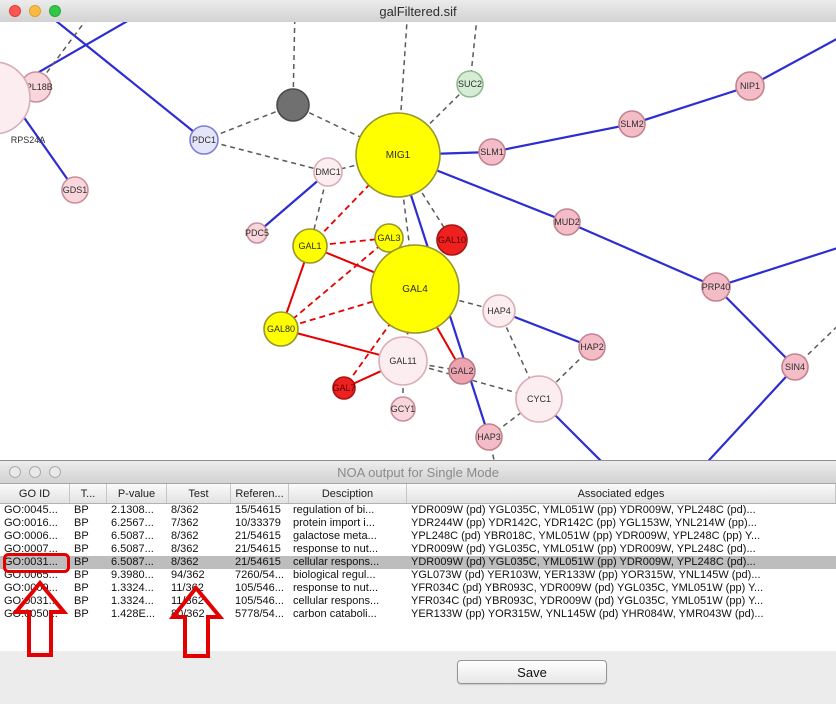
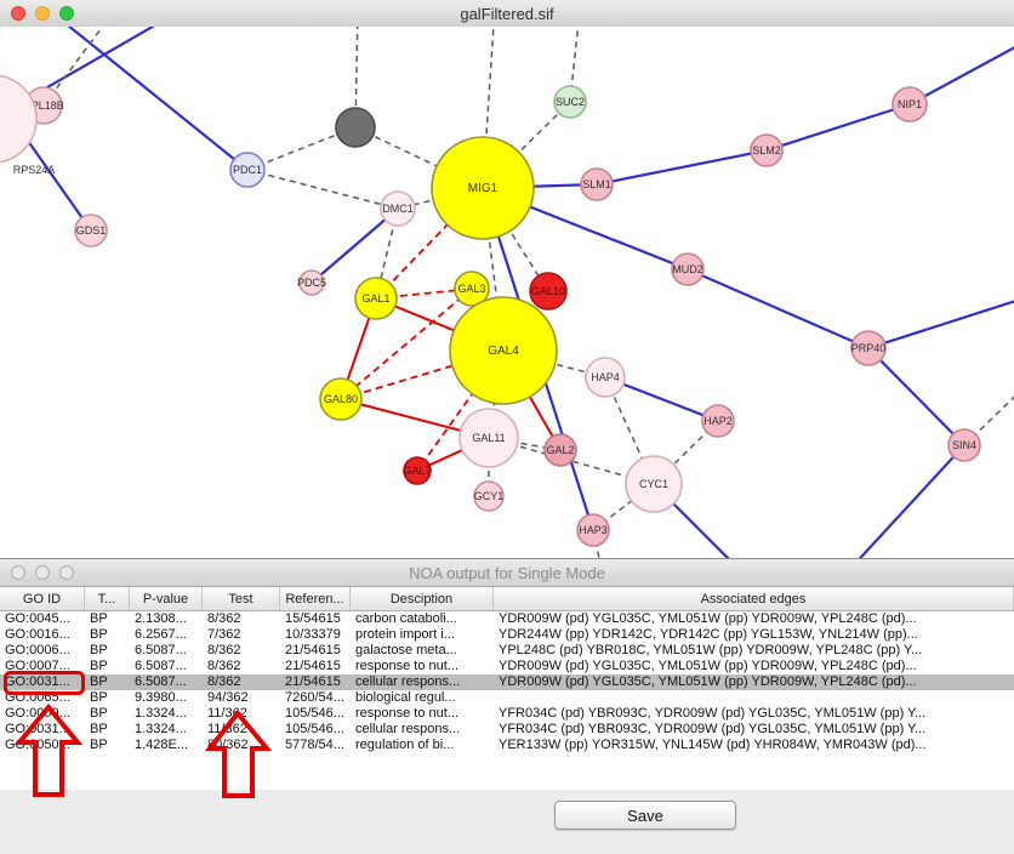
  galFiltered.sif
  RPS24A
  GDS1
  PDC1
  MIG1
  SUC2
  SLM1
  SLM2
  NIP1
  PDC5
  DMC1
  GAL1
  GAL3
  GAL10
  MUD2
  GAL4
  HAP4
  HAP2
  PRP40
  SIN4
  GAL80
  GAL11
  GAL2
  GAL7
  GCY1
  CYC1
  HAP3
  NOA output for Single Mode
  GO ID
  T...
  P-value
  Test
  Referen...
  Desciption
  Associated edges
  GO:0045...
  BP
  2.1308...
  8/362
  15/54615
- regulation of bi...
+ carbon cataboli...
  YDR009W (pd) YGL035C, YML051W (pp) YDR009W, YPL248C (pd)...
  GO:0016...
  BP
  6.2567...
  7/362
  10/33379
  protein import i...
  YDR244W (pp) YDR142C, YDR142C (pp) YGL153W, YNL214W (pp)...
  GO:0006...
  BP
  6.5087...
  8/362
  21/54615
  galactose meta...
  YPL248C (pd) YBR018C, YML051W (pp) YDR009W, YPL248C (pp) Y...
  GO:0007...
  BP
  6.5087...
  8/362
  21/54615
  response to nut...
  YDR009W (pd) YGL035C, YML051W (pp) YDR009W, YPL248C (pd)...
  GO:0031...
  BP
  6.5087...
  8/362
  21/54615
  cellular respons...
  YDR009W (pd) YGL035C, YML051W (pp) YDR009W, YPL248C (pd)...
  GO:0065...
  BP
  9.3980...
  94/362
  7260/54...
  biological regul...
- YGL073W (pd) YER103W, YER133W (pp) YOR315W, YNL145W (pd)...
  GO:00...
  BP
  1.3324...
  11/32
  105/546...
  response to nut...
  YFR034C (pd) YBR093C, YDR009W (pd) YGL035C, YML051W (pp) Y...
  BP
  1.3324...
  11362
  105/546...
  cellular respons...
  YFR034C (pd) YBR093C, YDR009W (pd) YGL035C, YML051W (pp) Y...
  BP
  1.428E...
  0/362
  5778/54...
- carbon cataboli...
+ regulation of bi...
  YER133W (pp) YOR315W, YNL145W (pd) YHR084W, YMR043W (pd)...
  Save
